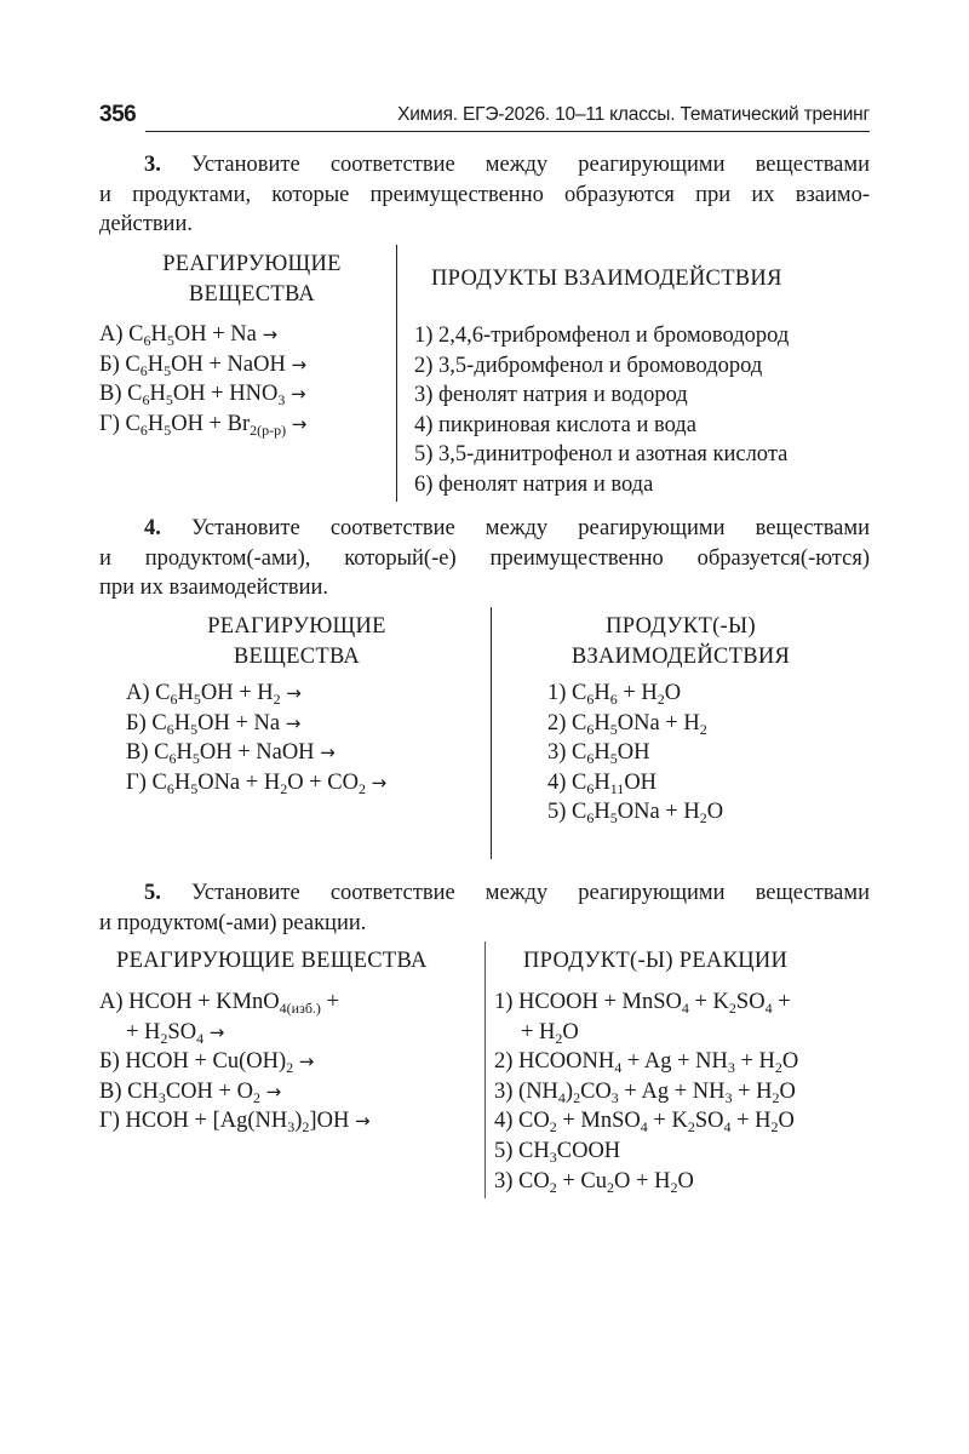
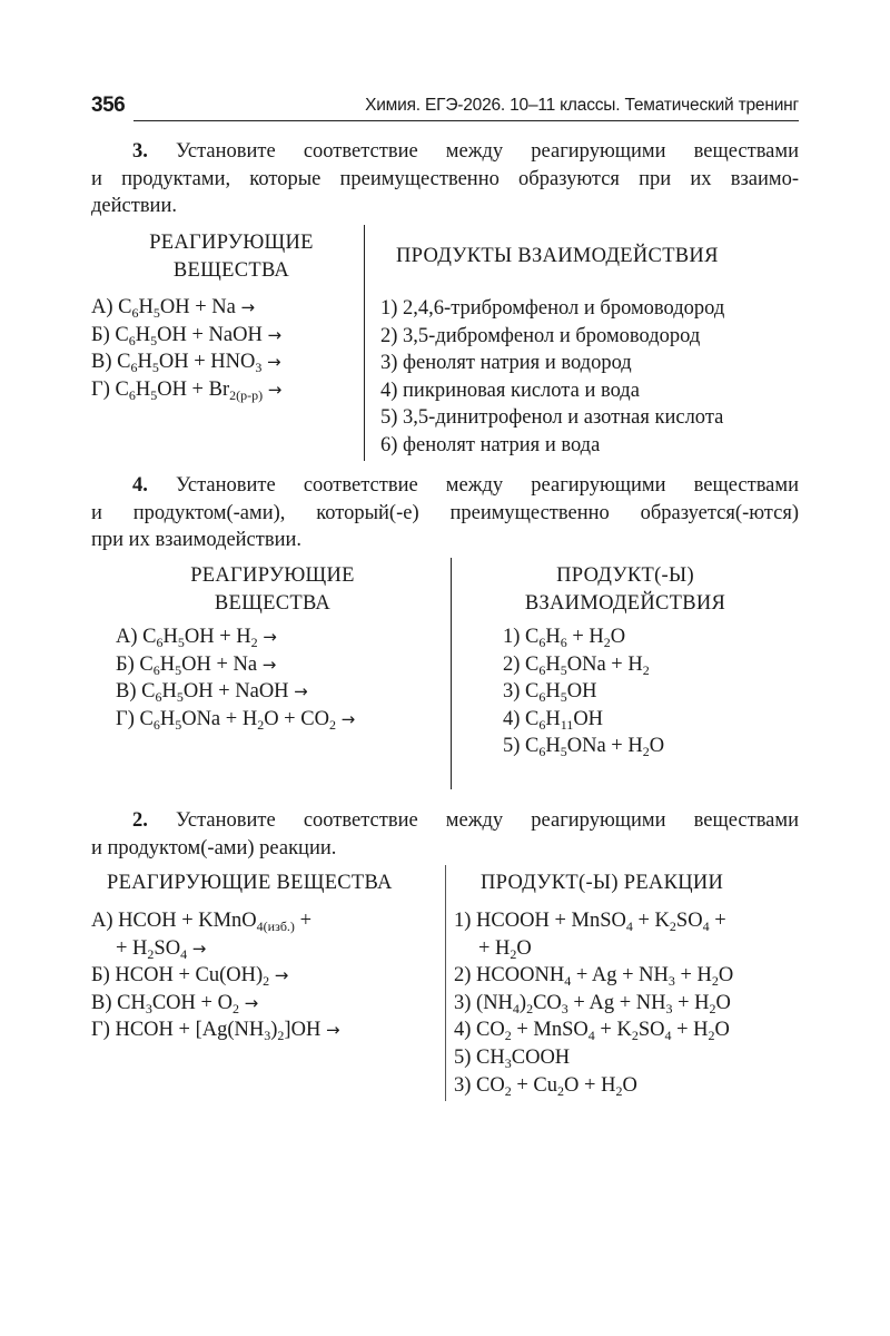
  356
  Химия. ЕГЭ-2026. 10–11 классы. Тематический тренинг
  3. Установите соответствие между реагирующими веществами
  и продуктами, которые преимущественно образуются при их взаимо-
  действии.
  РЕАГИРУЮЩИЕ
  ВЕЩЕСТВА
  А) C6H5OH + Na →
  Б) C6H5OH + NaOH →
  В) C6H5OH + HNO3 →
  Г) C6H5OH + Br2(р-р) →
  ПРОДУКТЫ ВЗАИМОДЕЙСТВИЯ
  1) 2,4,6-трибромфенол и бромоводород
  2) 3,5-дибромфенол и бромоводород
  3) фенолят натрия и водород
  4) пикриновая кислота и вода
  5) 3,5-динитрофенол и азотная кислота
  6) фенолят натрия и вода
  4. Установите соответствие между реагирующими веществами
  и продуктом(-ами), который(-е) преимущественно образуется(-ются)
  при их взаимодействии.
  РЕАГИРУЮЩИЕ
  ВЕЩЕСТВА
  А) C6H5OH + H2 →
  Б) C6H5OH + Na →
  В) C6H5OH + NaOH →
  Г) C6H5ONa + H2O + CO2 →
  ПРОДУКТ(-Ы)
  ВЗАИМОДЕЙСТВИЯ
  1) C6H6 + H2O
  2) C6H5ONa + H2
  3) C6H5OH
  4) C6H11OH
  5) C6H5ONa + H2O
- 5. Установите соответствие между реагирующими веществами
+ 2. Установите соответствие между реагирующими веществами
  и продуктом(-ами) реакции.
  РЕАГИРУЮЩИЕ ВЕЩЕСТВА
  А) HCOH + KMnO4(изб.) +
  + H2SO4 →
  Б) HCOH + Cu(OH)2 →
  В) CH3COH + O2 →
  Г) HCOH + [Ag(NH3)2]OH →
  ПРОДУКТ(-Ы) РЕАКЦИИ
  1) HCOOH + MnSO4 + K2SO4 +
  + H2O
  2) HCOONH4 + Ag + NH3 + H2O
  3) (NH4)2CO3 + Ag + NH3 + H2O
  4) CO2 + MnSO4 + K2SO4 + H2O
  5) CH3COOH
  3) CO2 + Cu2O + H2O
